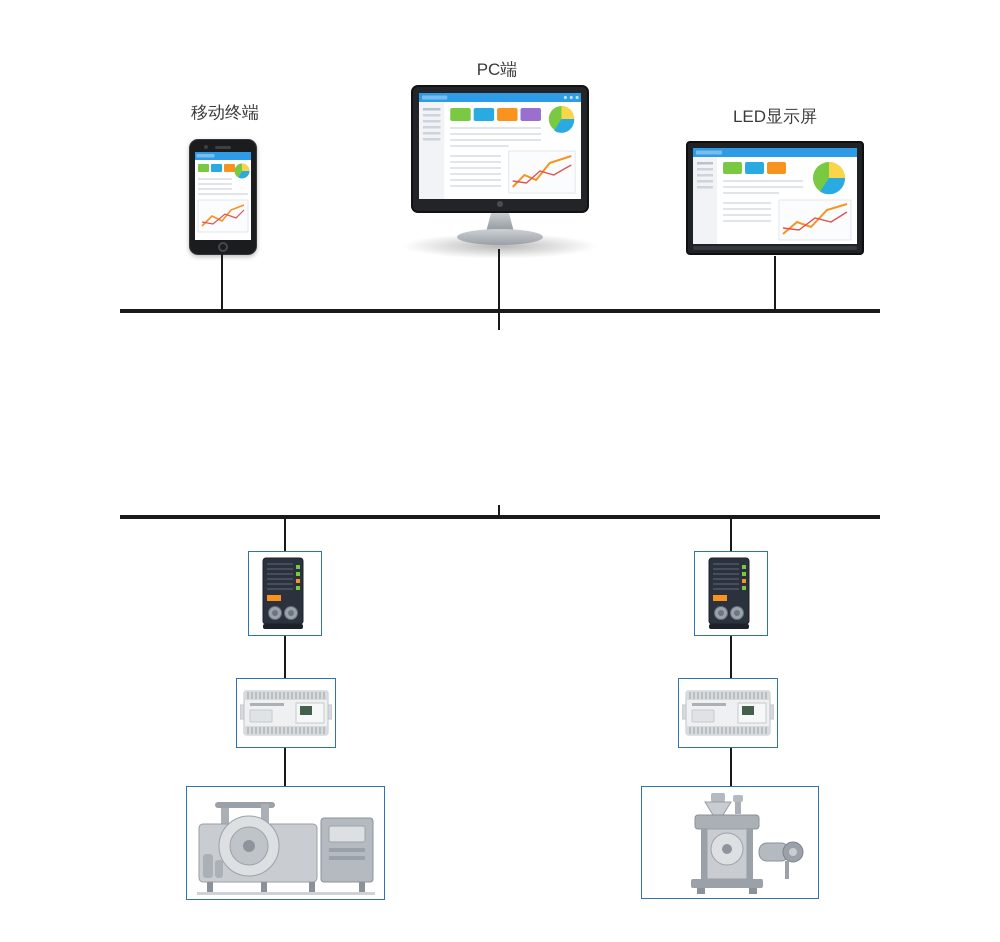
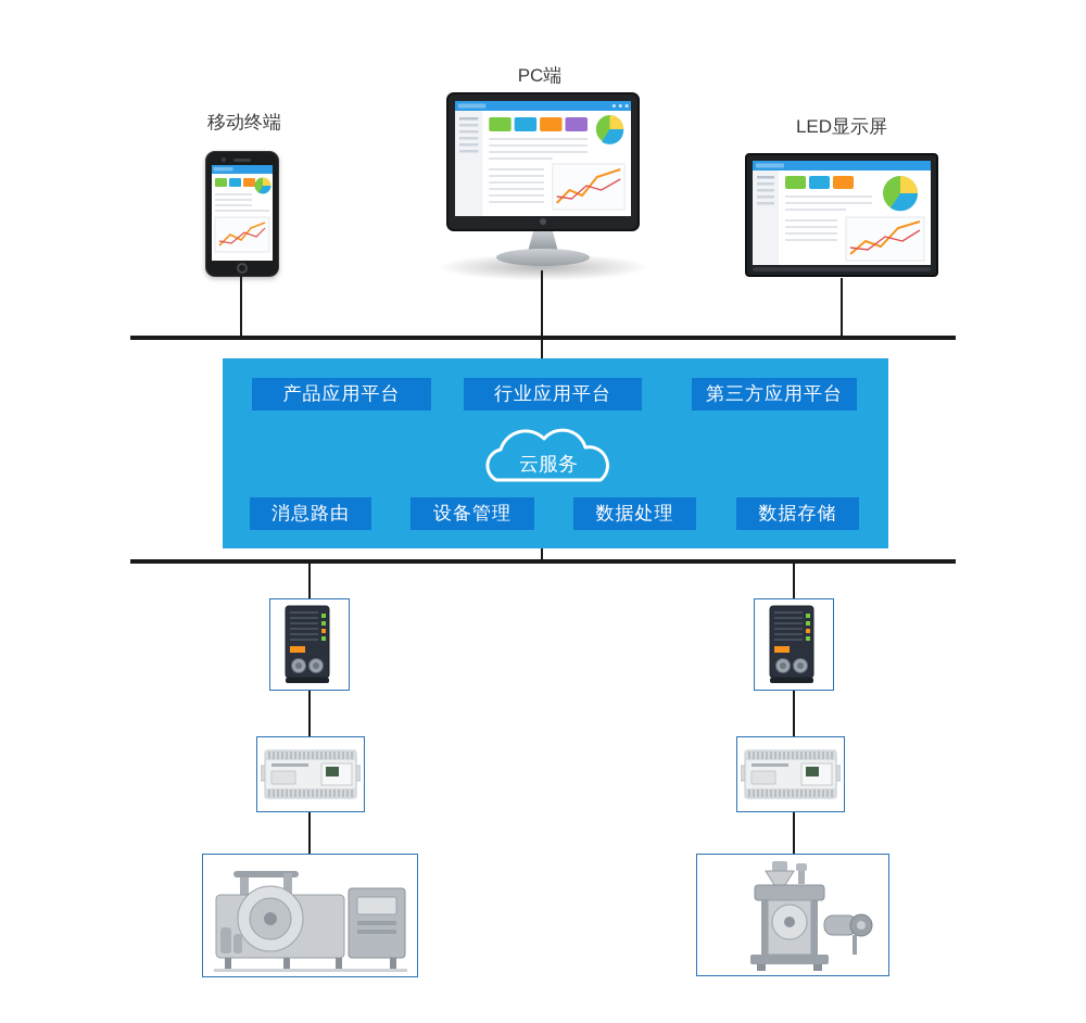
  移动终端
  PC端
  LED显示屏
+ 产品应用平台
+ 行业应用平台
+ 第三方应用平台
+ 云服务
+ 消息路由
+ 设备管理
+ 数据处理
+ 数据存储
